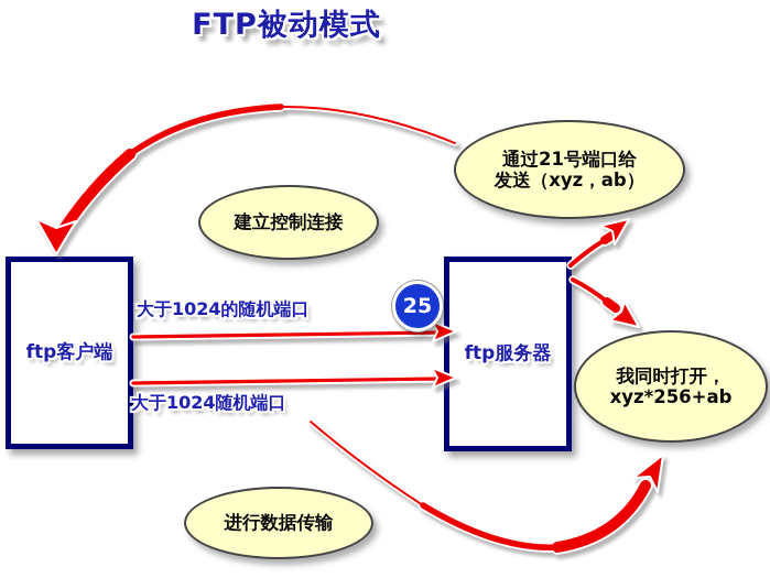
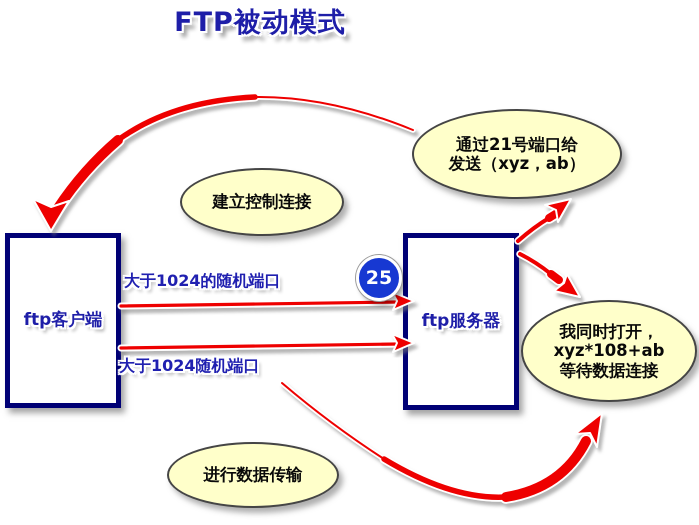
  FTP被动模式
  ftp客户端
  ftp服务器
  通过21号端口给
  发送（xyz，ab）
  建立控制连接
  我同时打开，
- xyz*256+ab
+ xyz*108+ab
+ 等待数据连接
  进行数据传输
  大于1024的随机端口
  大于1024随机端口
  25
